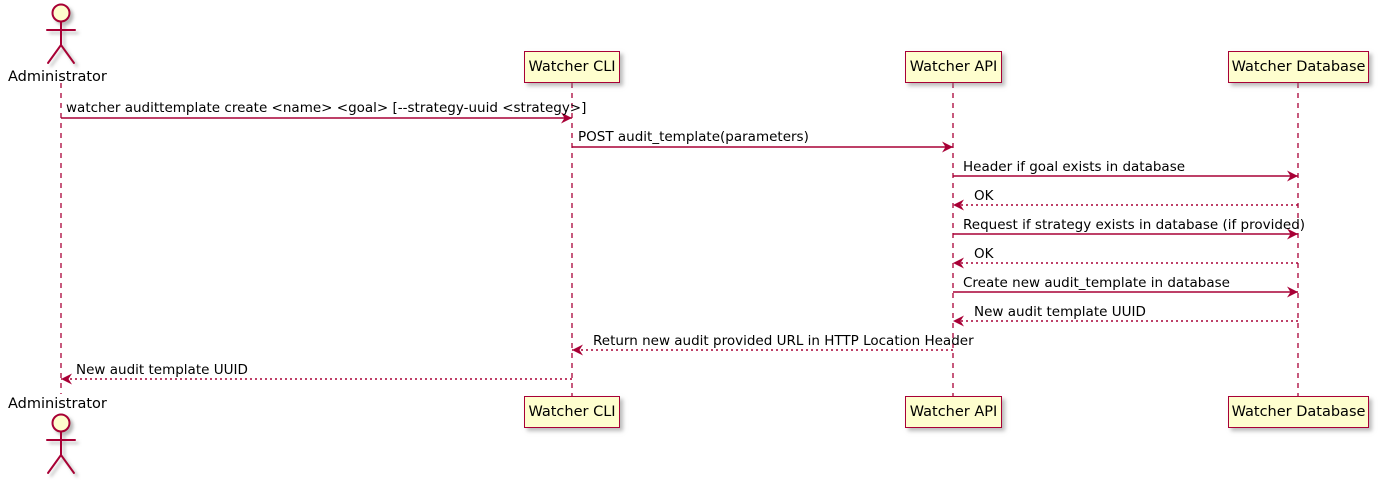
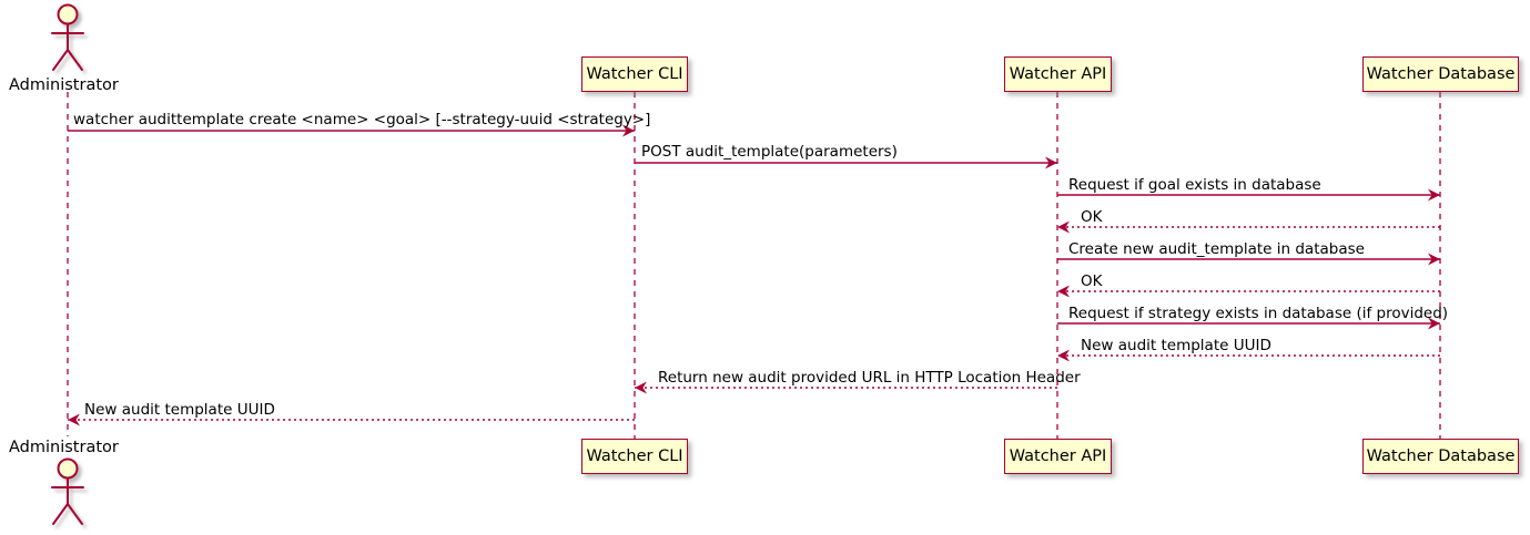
  Watcher CLI
  Watcher API
  Watcher Database
  Watcher CLI
  Watcher API
  Watcher Database
  Administrator
  Administrator
  watcher audittemplate create <name> <goal> [--strategy-uuid <strategy>]
  POST audit_template(parameters)
- Header if goal exists in database
+ Request if goal exists in database
  OK
- Request if strategy exists in database (if provided)
+ Create new audit_template in database
  OK
- Create new audit_template in database
+ Request if strategy exists in database (if provided)
  New audit template UUID
  Return new audit provided URL in HTTP Location Header
  New audit template UUID
